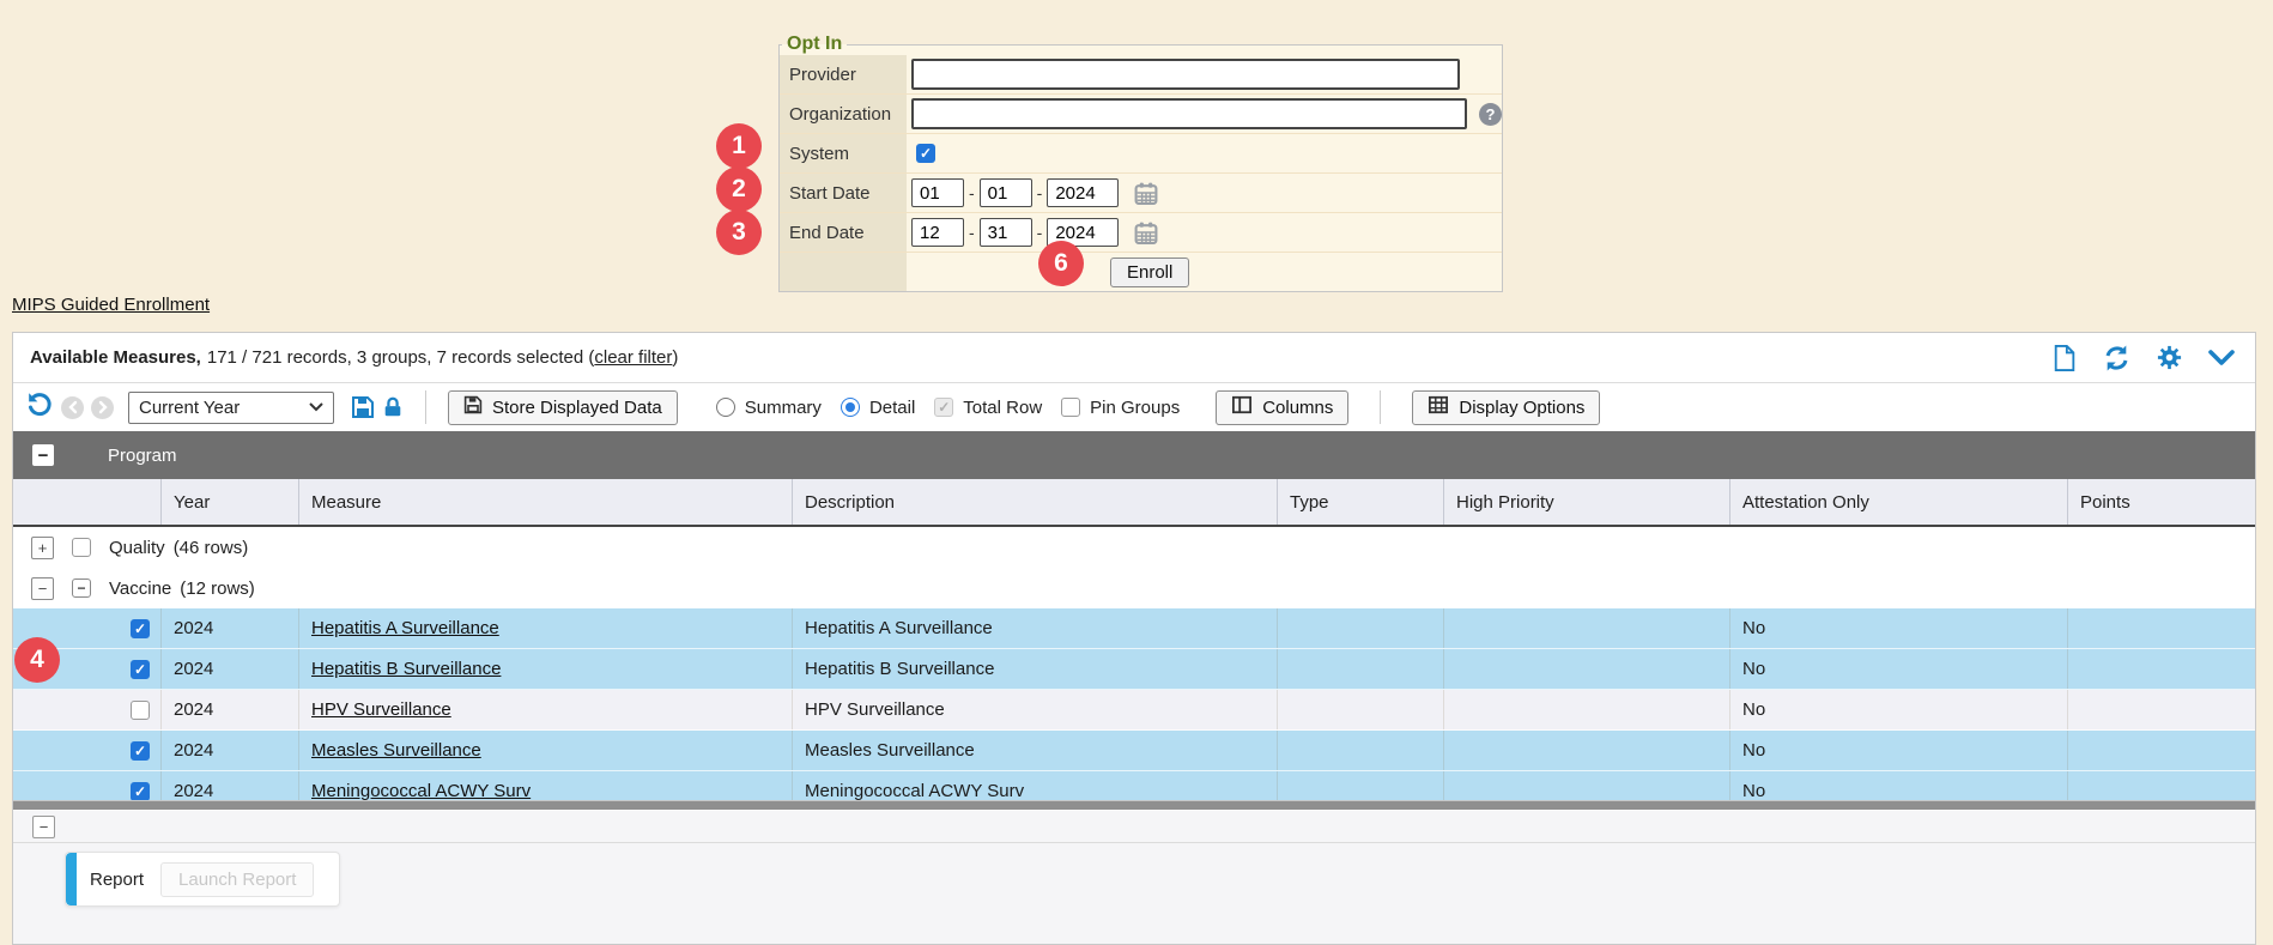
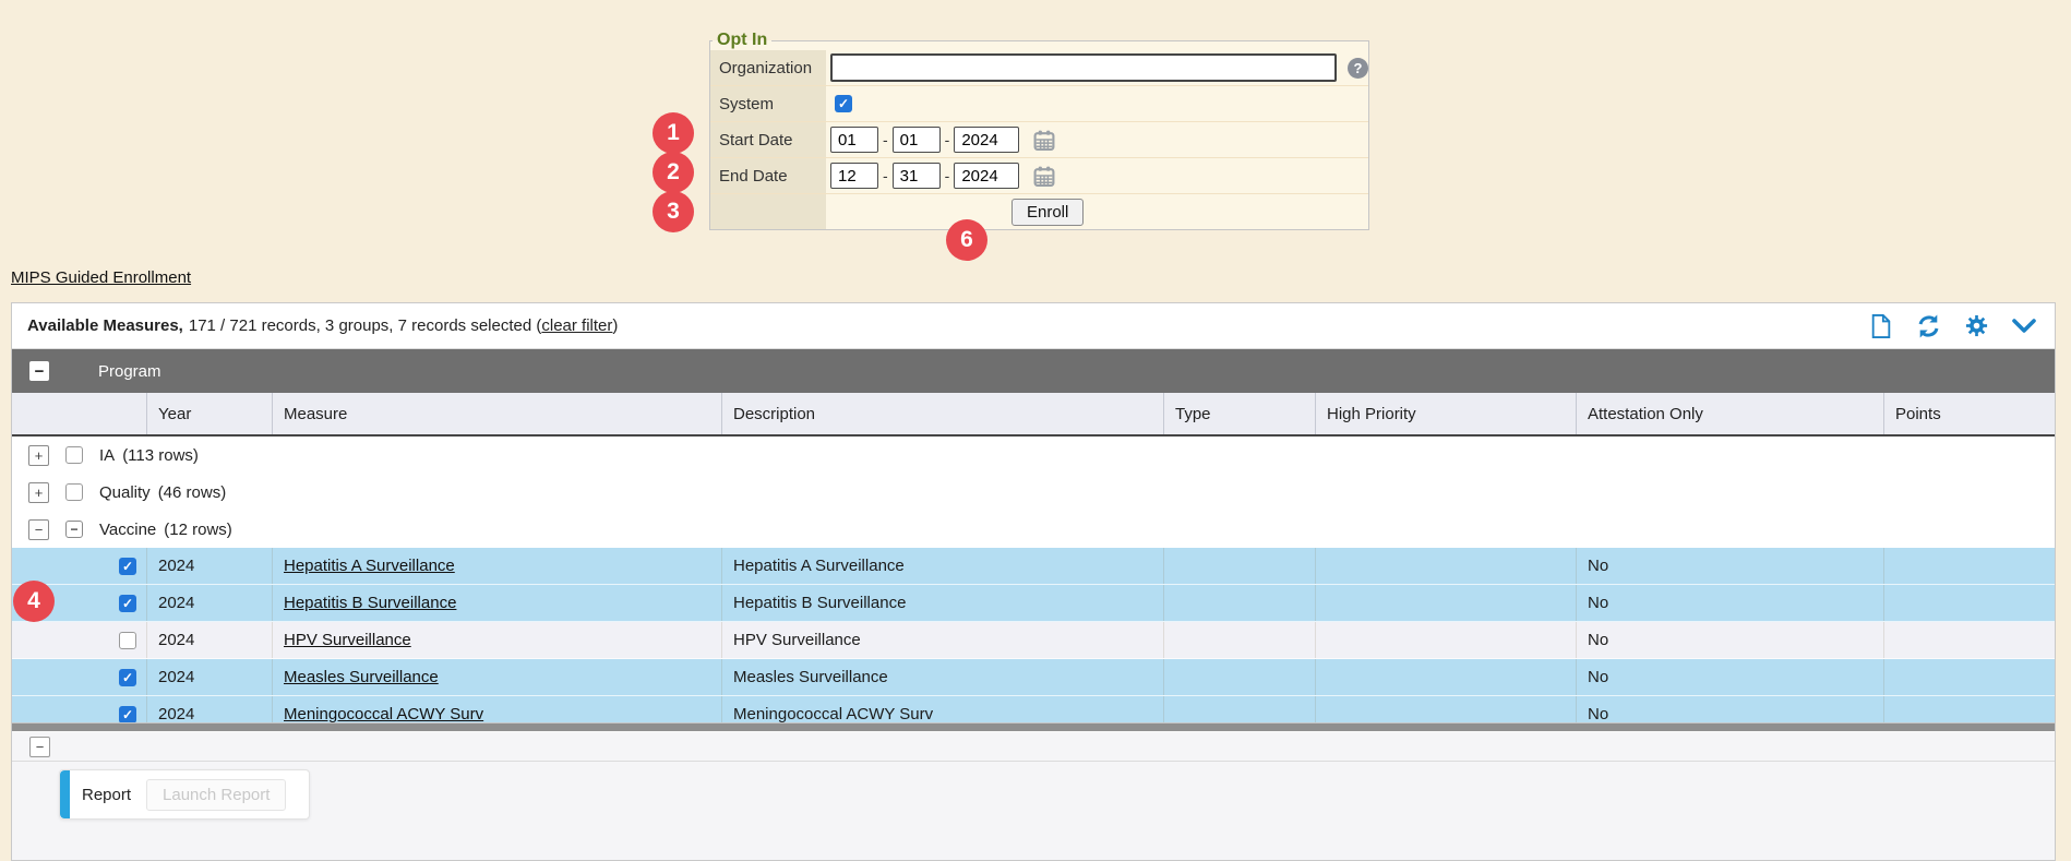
  Opt In
- Provider
  Organization
  ?
  System
  Start Date
  01
  -
  01
  -
  2024
  End Date
  12
  -
  31
  -
  2024
  Enroll
  1
  2
  3
  4
  6
  MIPS Guided Enrollment
  Available Measures,
  171 / 721 records, 3 groups, 7 records selected (
  clear filter
  )
- Current Year
- Store Displayed Data
- Summary
- Detail
- Total Row
- Pin Groups
- Columns
- Display Options
  Program
  Year
  Measure
  Description
  Type
  High Priority
  Attestation Only
  Points
+ IA
+ (113 rows)
  Quality
  (46 rows)
  Vaccine
  (12 rows)
  2024
  Hepatitis A Surveillance
  Hepatitis A Surveillance
  No
  2024
  Hepatitis B Surveillance
  Hepatitis B Surveillance
  No
  2024
  HPV Surveillance
  HPV Surveillance
  No
  2024
  Measles Surveillance
  Measles Surveillance
  No
  2024
  Meningococcal ACWY Surv
  Meningococcal ACWY Surv
  No
  Report
  Launch Report
